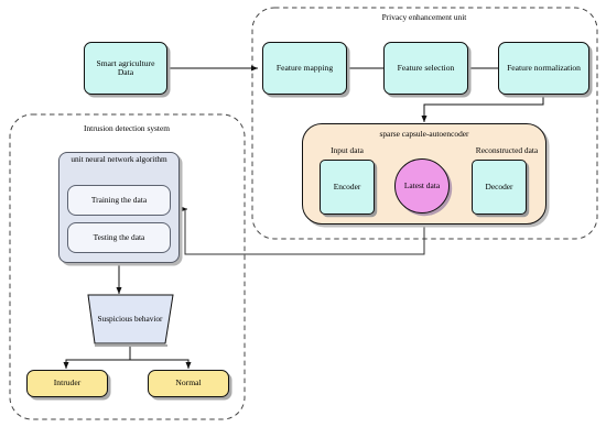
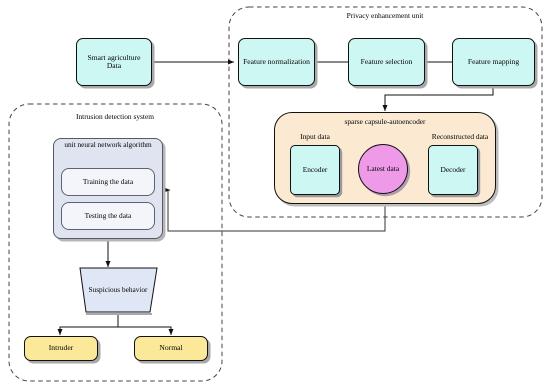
  Privacy enhancement unit
  Intrusion detection system
  Smart agriculture
  Data
- Feature mapping
+ Feature normalization
  Feature selection
- Feature normalization
+ Feature mapping
  sparse capsule-autoencoder
  Input data
  Reconstructed data
  Encoder
  Latest data
  Decoder
  unit neural network algorithm
  Training the data
  Testing the data
  Suspicious behavior
  Intruder
  Normal
